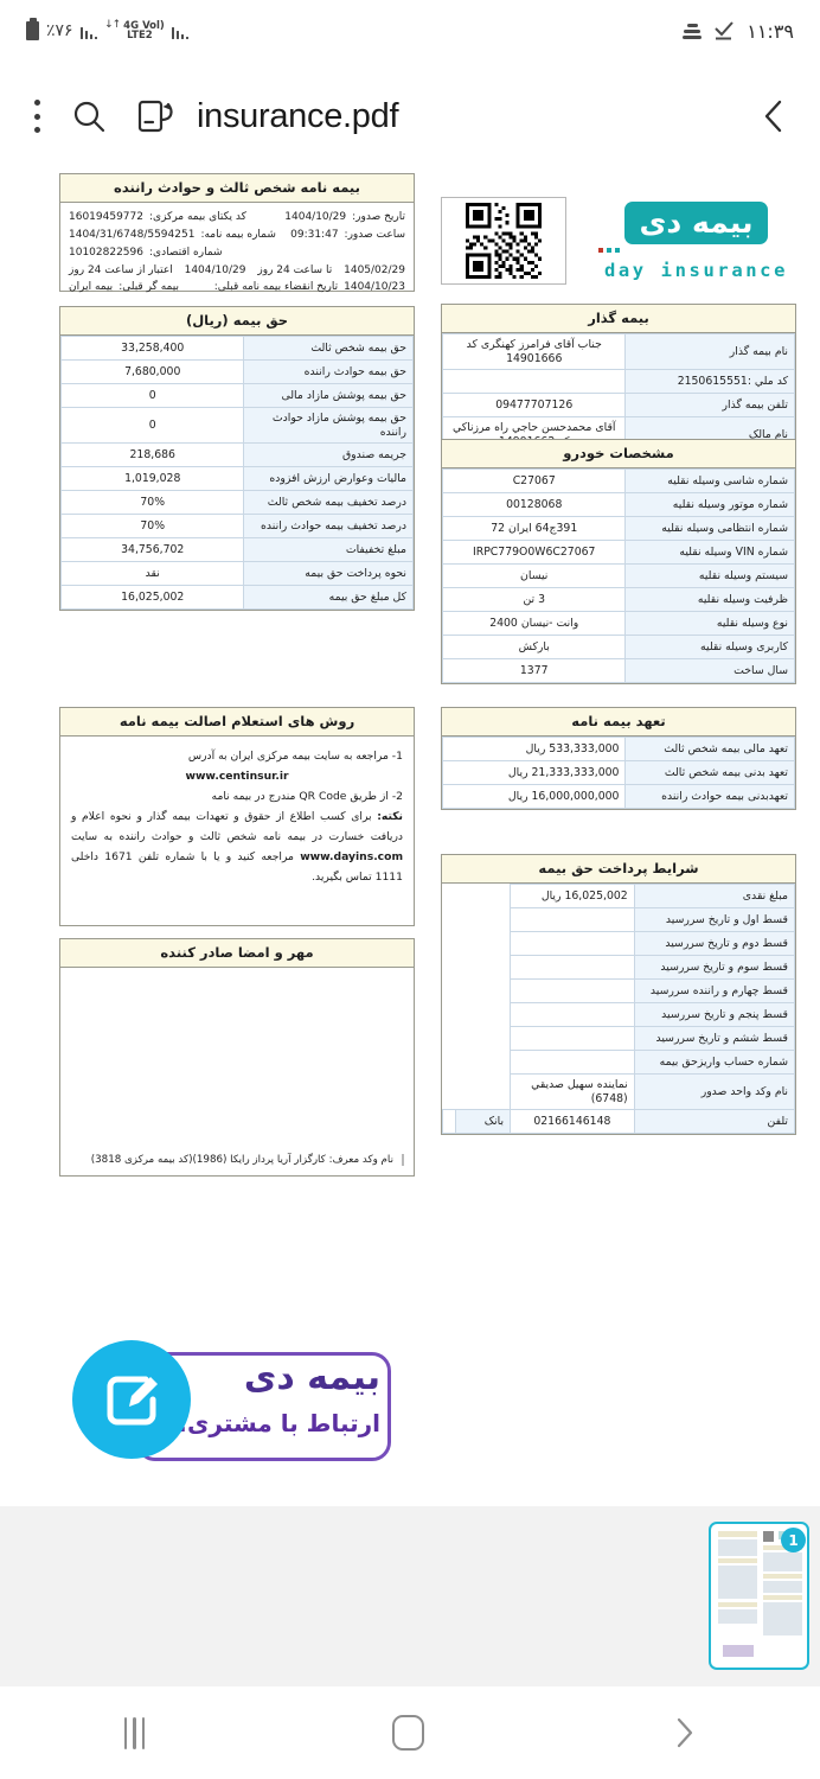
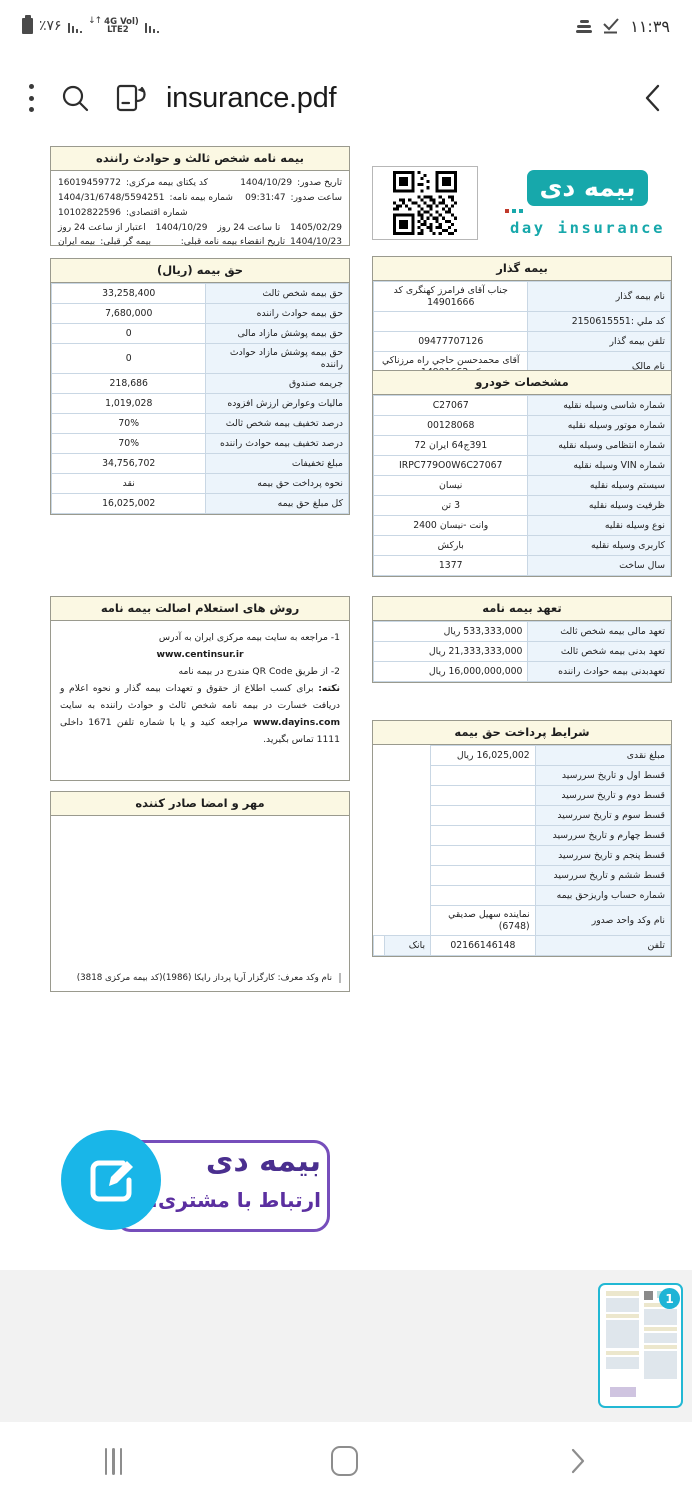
  ٪۷۶
  ↓↑
  4G
  Vol)
  LTE2
  ۱۱:۳۹
  insurance.pdf
  بیمه نامه شخص ثالث و حوادث راننده
  تاریخ صدور:
  1404/10/29
  کد یکتای بیمه مرکزی:
  16019459772
  ساعت صدور:
  09:31:47
  شماره بیمه نامه:
  1404/31/6748/5594251
  شماره اقتصادی:
  10102822596
  1405/02/29
  تا ساعت 24 روز
  1404/10/29
  اعتبار از ساعت 24 روز
  1404/10/23
  تاریخ انقضاء بیمه نامه قبلی:
  بیمه گر قبلی:
  بیمه ایران
  حق بیمه (ریال)
  حق بیمه شخص ثالث	33,258,400
  حق بیمه حوادث راننده	7,680,000
  حق بیمه پوشش مازاد مالی	0
  حق بیمه پوشش مازاد حوادث راننده	0
  جریمه صندوق	218,686
  مالیات وعوارض ارزش افزوده	1,019,028
  درصد تخفیف بیمه شخص ثالث	70%
  درصد تخفیف بیمه حوادث راننده	70%
  مبلغ تخفیفات	34,756,702
  نحوه پرداخت حق بیمه	نقد
  کل مبلغ حق بیمه	16,025,002
  روش های استعلام اصالت بیمه نامه
  1- مراجعه به سایت بیمه مرکزی ایران به آدرس
  www.centinsur.ir
  2- از طریق QR Code مندرج در بیمه نامه
  نکته: برای کسب اطلاع از حقوق و تعهدات بیمه گذار و نحوه اعلام و دریافت خسارت در بیمه نامه شخص ثالث و حوادث راننده به سایت www.dayins.com مراجعه کنید و یا با شماره تلفن 1671 داخلی 1111 تماس بگیرید.
  مهر و امضا صادر کننده
  نام وکد معرف: کارگزار آریا پرداز رایکا (1986)(کد بیمه مرکزی 3818)
  بیمه دی
  day insurance
  بیمه گذار
  نام بیمه گذار	جناب آقای فرامرز کهنگری کد 14901666
  کد ملي :2150615551
  تلفن بیمه گذار	09477707126
  نام مالک	آقای محمدحسن حاجي راه مرزناکي
  مشخصات خودرو
  شماره شاسی وسیله نقلیه	C27067
  شماره موتور وسیله نقلیه	00128068
  شماره انتظامی وسیله نقلیه	391ج64 ایران 72
  شماره VIN وسیله نقلیه	IRPC779O0W6C27067
  سیستم وسیله نقلیه	نیسان
  ظرفیت وسیله نقلیه	3 تن
  نوع وسیله نقلیه	وانت -نیسان 2400
  کاربری وسیله نقلیه	بارکش
  سال ساخت	1377
  تعهد بیمه نامه
  تعهد مالی بیمه شخص ثالث	533,333,000 ریال
  تعهد بدنی بیمه شخص ثالث	21,333,333,000 ریال
  تعهدبدنی بیمه حوادث راننده	16,000,000,000 ریال
  شرایط پرداخت حق بیمه
  مبلغ نقدی	16,025,002 ریال
  قسط اول و تاریخ سررسید
  قسط دوم و تاریخ سررسید
  قسط سوم و تاریخ سررسید
- قسط چهارم و راننده سررسید
+ قسط چهارم و تاریخ سررسید
  قسط پنجم و تاریخ سررسید
  قسط ششم و تاریخ سررسید
  شماره حساب واریزحق بیمه
  نام وکد واحد صدور	نماینده سهیل صدیقي (6748)
  تلفن	02166146148	بانک
  بیمه دی
  1
